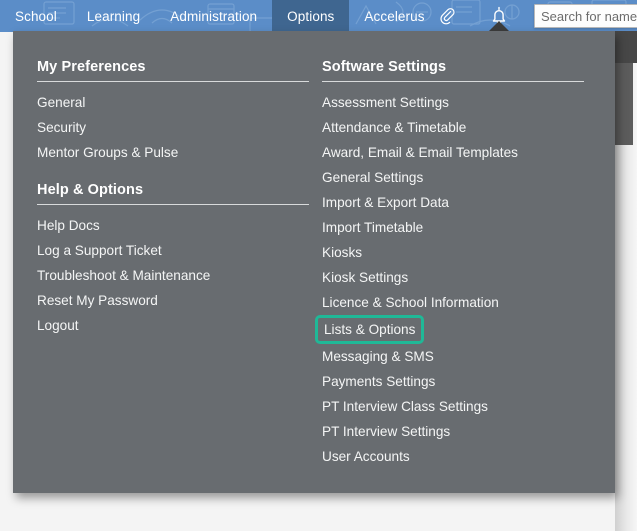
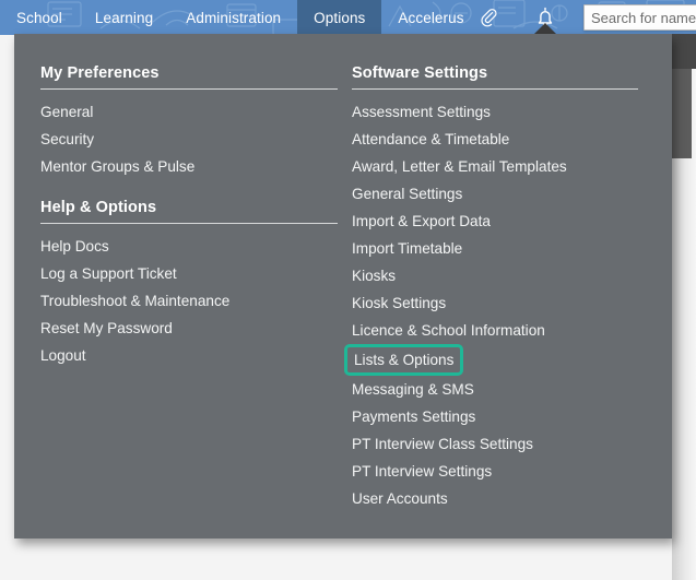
  School
  Learning
  Administration
  Options
  Accelerus
  Search for name
  My Preferences
  General
  Security
  Mentor Groups & Pulse
  Help & Options
  Help Docs
  Log a Support Ticket
  Troubleshoot & Maintenance
  Reset My Password
  Logout
  Software Settings
  Assessment Settings
  Attendance & Timetable
- Award, Email & Email Templates
+ Award, Letter & Email Templates
  General Settings
  Import & Export Data
  Import Timetable
  Kiosks
  Kiosk Settings
  Licence & School Information
  Lists & Options
  Messaging & SMS
  Payments Settings
  PT Interview Class Settings
  PT Interview Settings
  User Accounts
